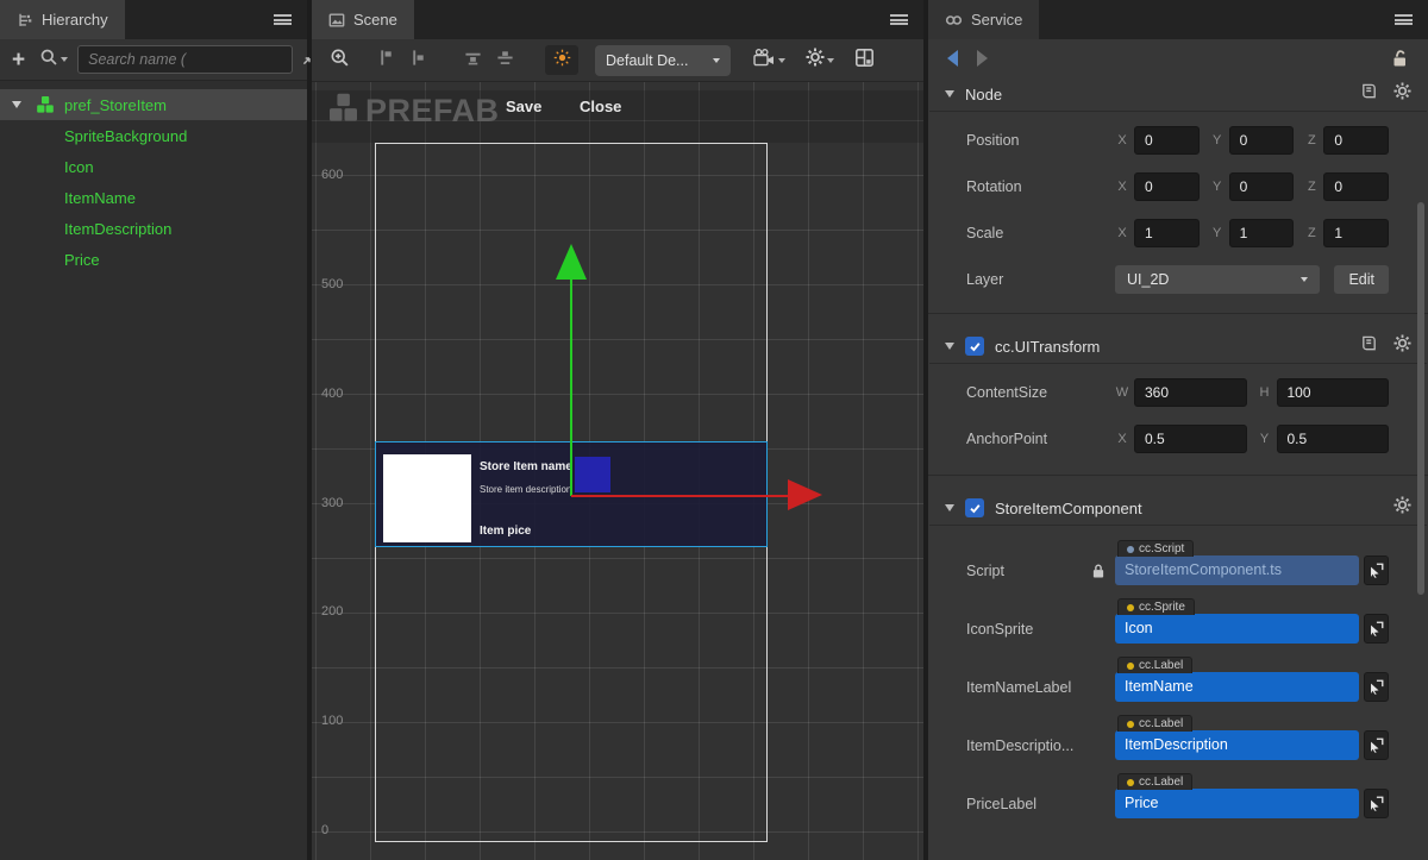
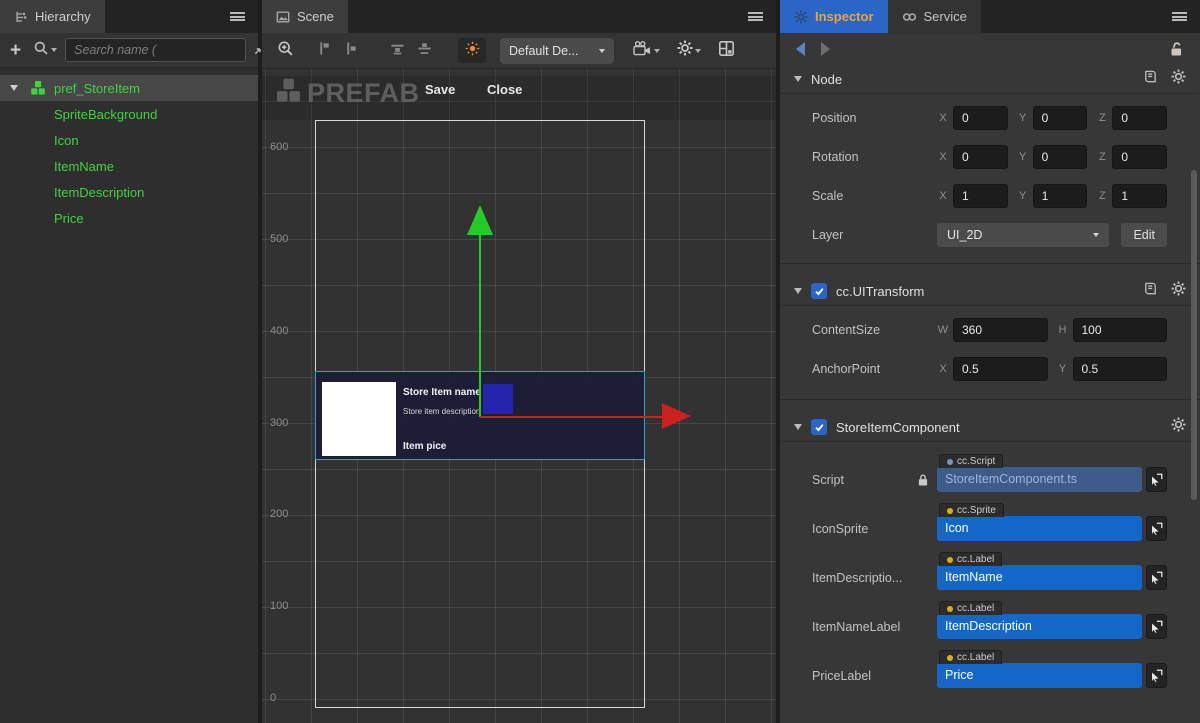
  Hierarchy
  +
  Search name (
  pref_StoreItem
  SpriteBackground
  Icon
  ItemName
  ItemDescription
  Price
  Scene
  Default De...
  PREFAB
  Save
  Close
  600
  500
  400
  300
  200
  100
  0
  Store Item nam
  Store item descriptio
  Item pice
+ Inspector
  Service
  Node
  Position
  X
  0
  Y
  0
  Z
  0
  Rotation
  X
  0
  Y
  0
  Z
  0
  Scale
  X
  1
  Y
  1
  Z
  1
  Layer
  UI_2D
  Edit
  cc.UITransform
  ContentSize
  W
  360
  H
  100
  AnchorPoint
  X
  0.5
  Y
  0.5
  StoreItemComponent
  Script
  cc.Script
  StoreItemComponent.ts
  IconSprite
  cc.Sprite
  Icon
- ItemNameLabel
+ ItemDescriptio...
  cc.Label
  ItemName
- ItemDescriptio...
+ ItemNameLabel
  cc.Label
  ItemDescription
  PriceLabel
  cc.Label
  Price
